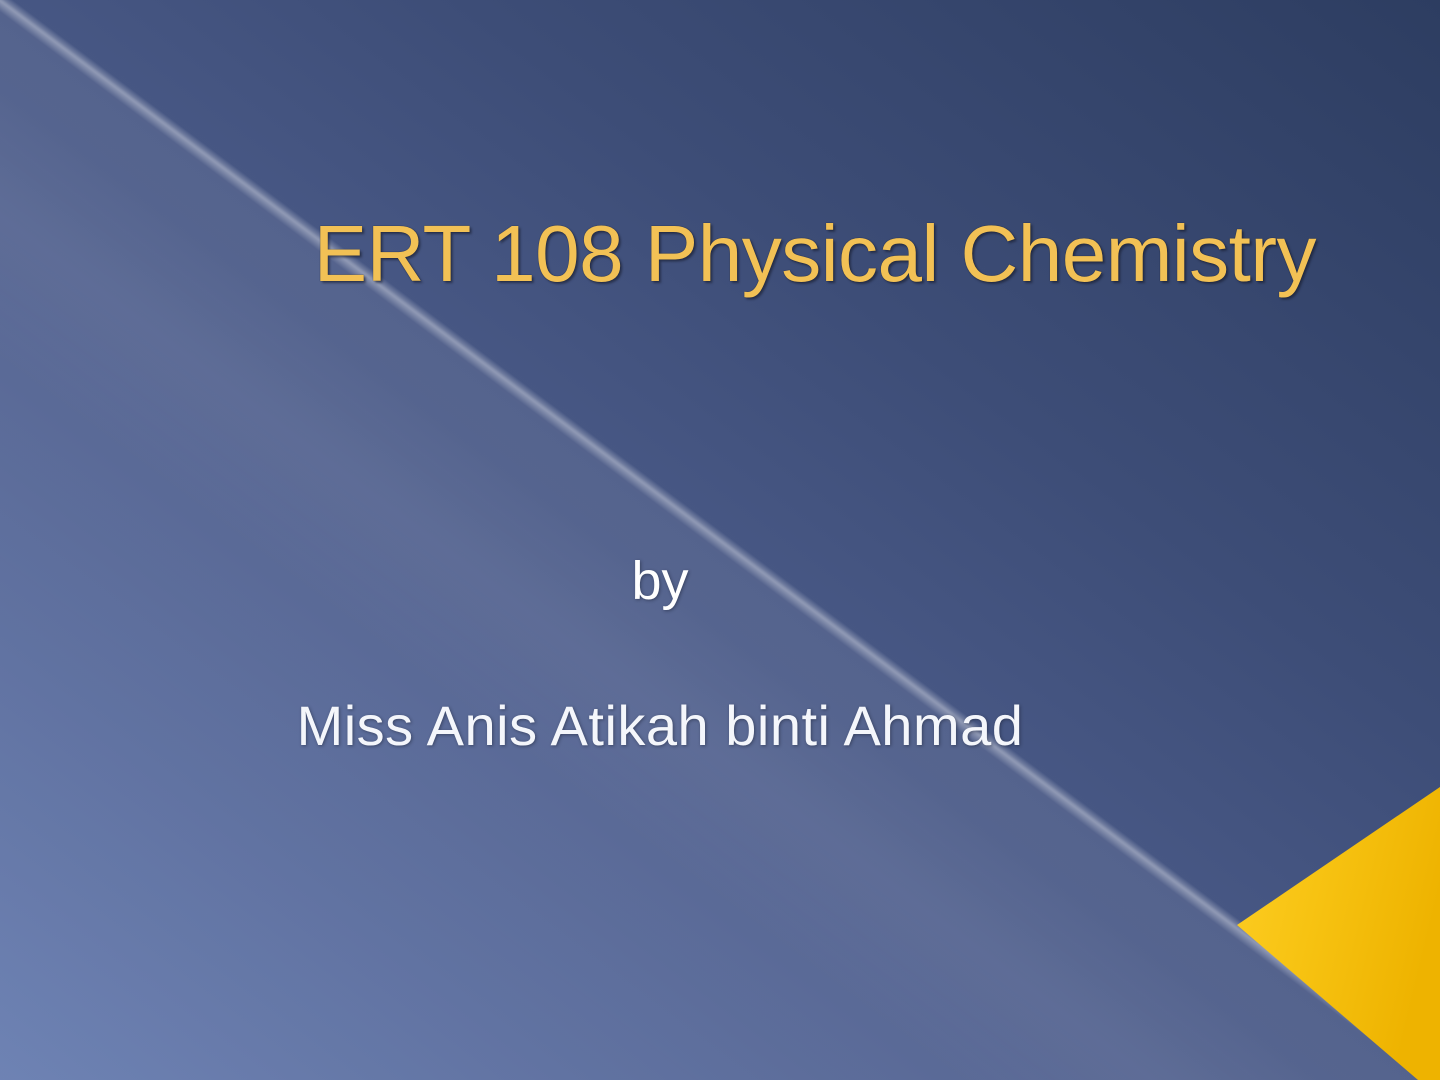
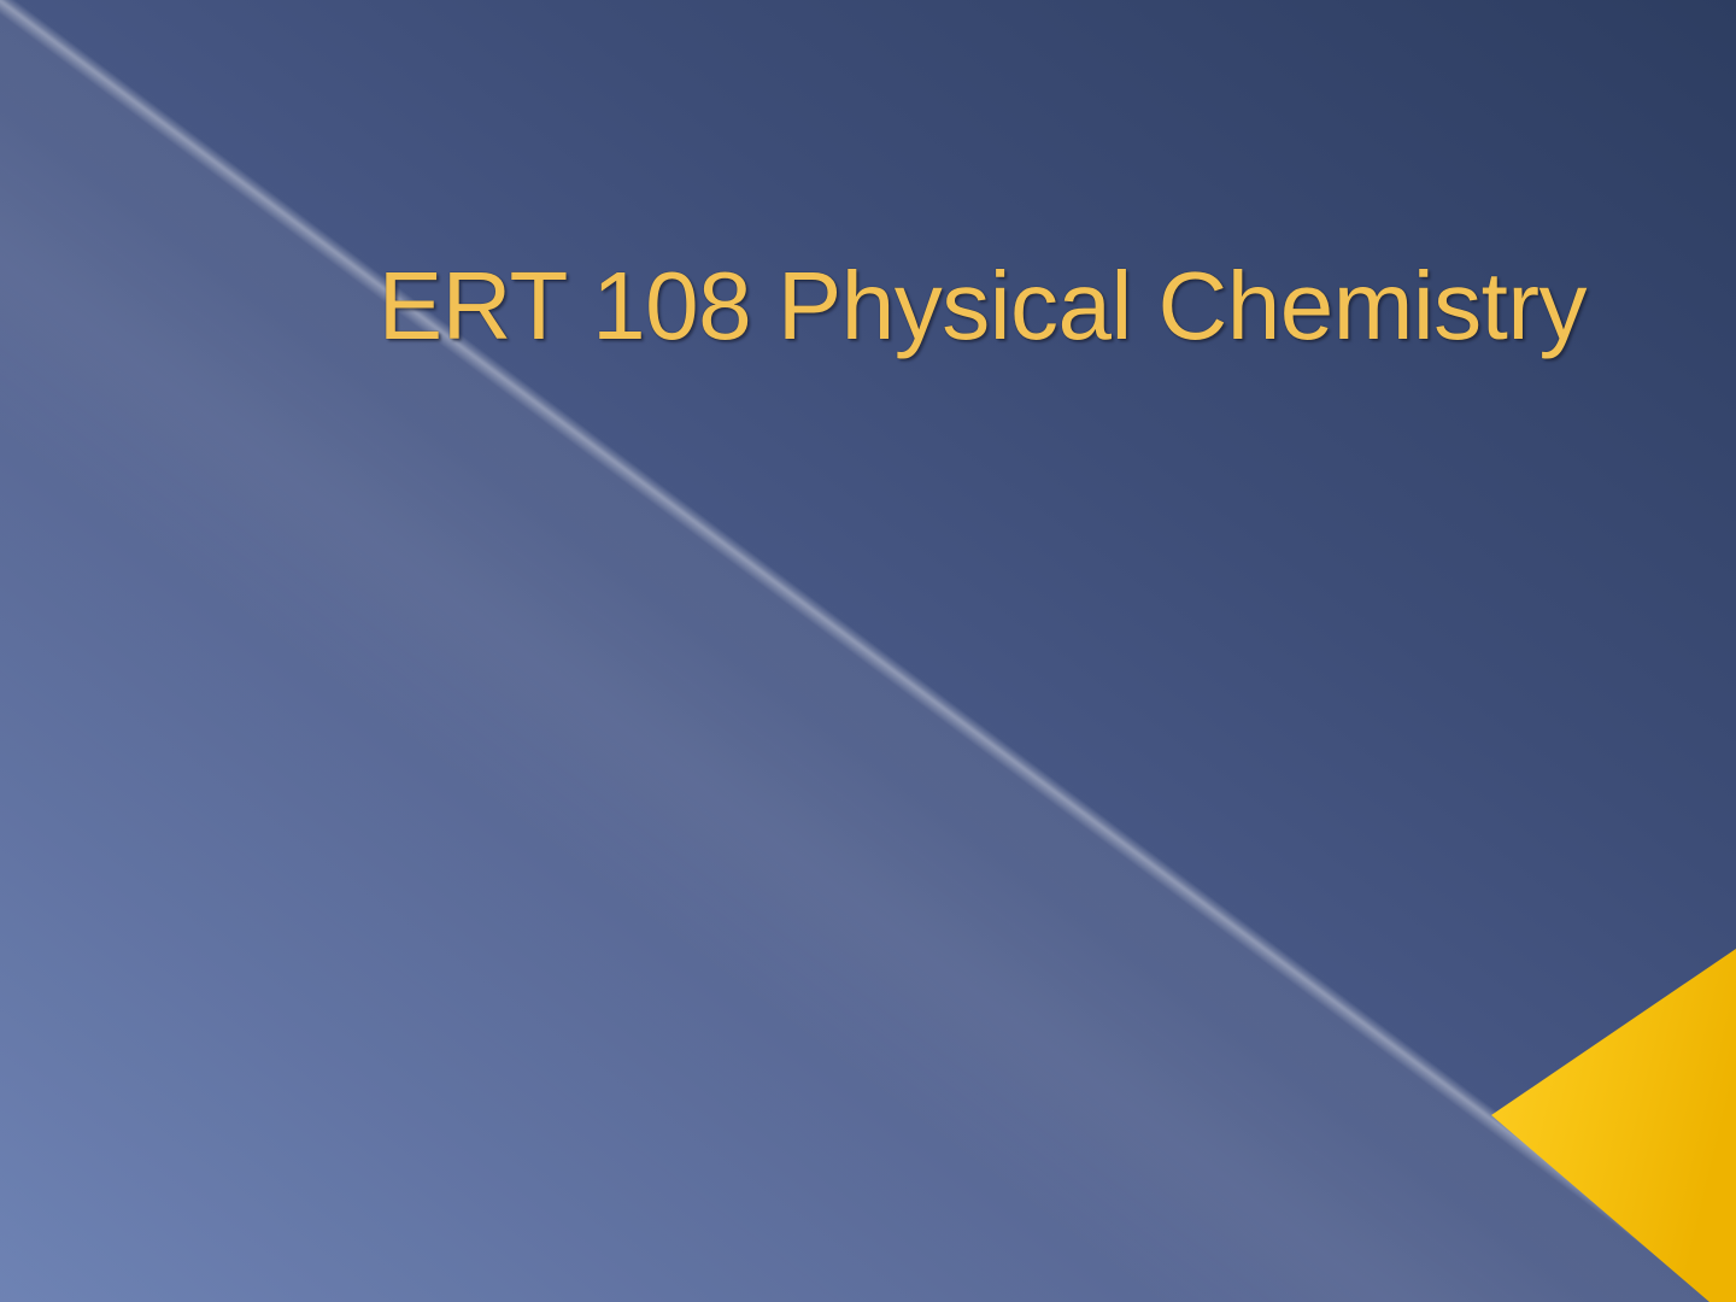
  ERT 108 Physical Chemistry
- by
- Miss Anis Atikah binti Ahmad
